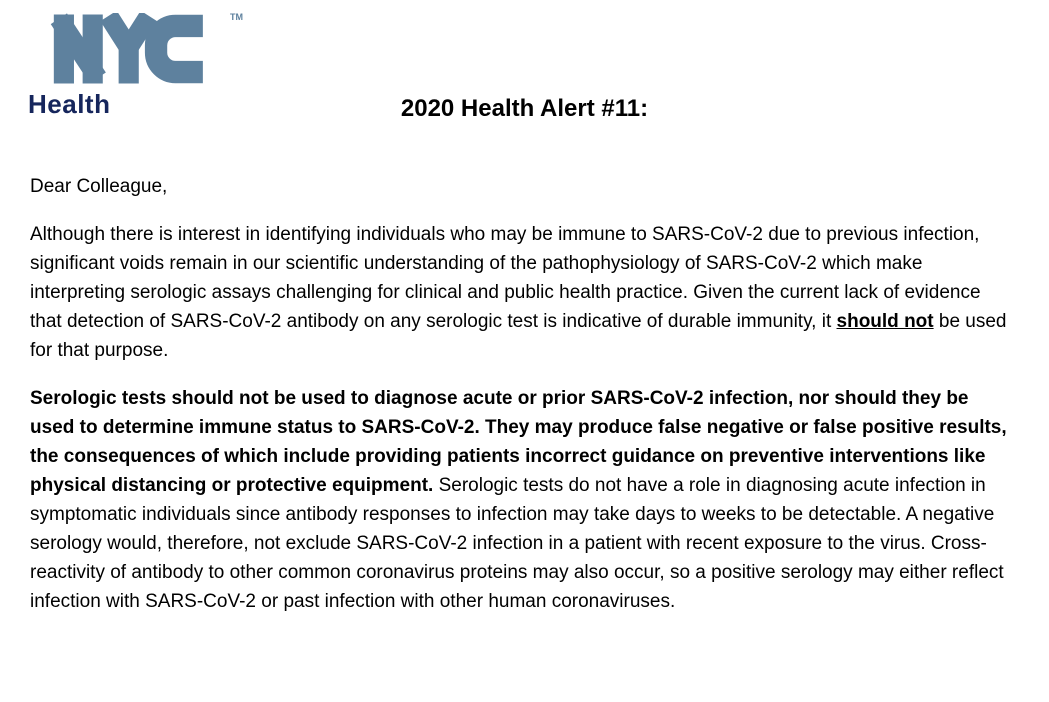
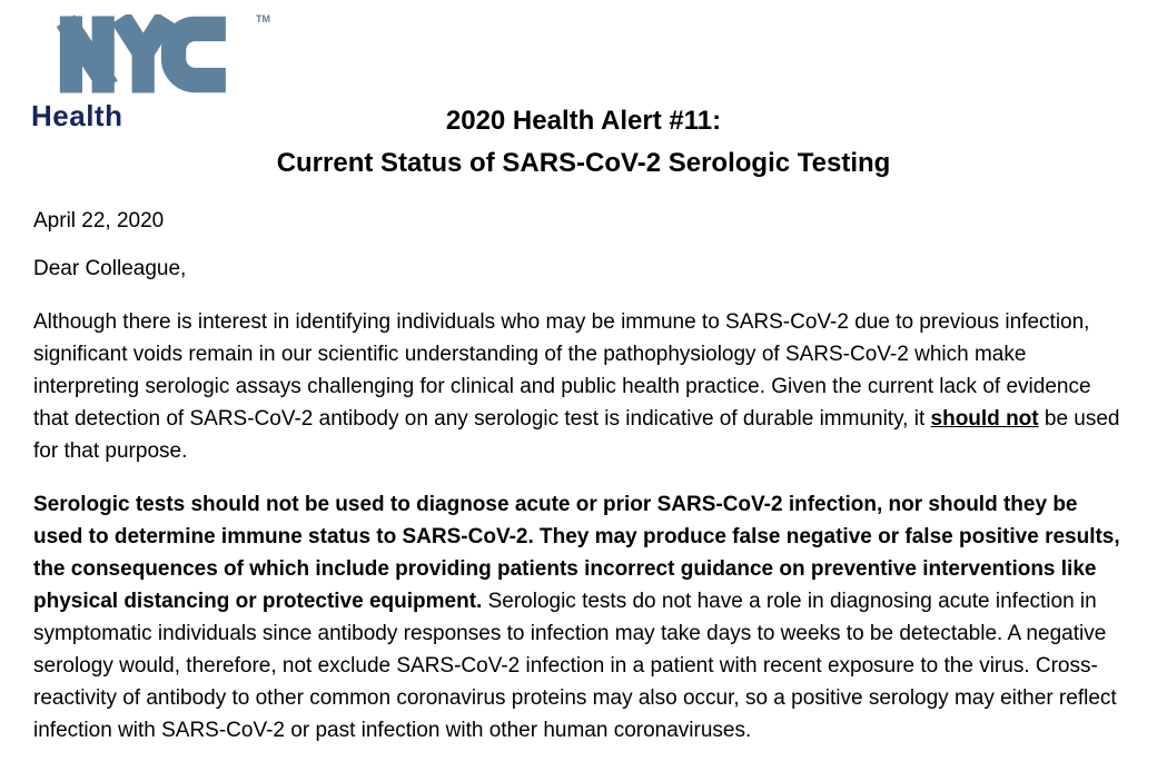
  TM
  Health
  2020 Health Alert #11:
+ Current Status of SARS-CoV-2 Serologic Testing
+ April 22, 2020
  Dear Colleague,
  Although there is interest in identifying individuals who may be immune to SARS-CoV-2 due to previous infection, significant voids remain in our scientific understanding of the pathophysiology of SARS-CoV-2 which make interpreting serologic assays challenging for clinical and public health practice. Given the current lack of evidence that detection of SARS-CoV-2 antibody on any serologic test is indicative of durable immunity, it should not be used for that purpose.
  Serologic tests should not be used to diagnose acute or prior SARS-CoV-2 infection, nor should they be used to determine immune status to SARS-CoV-2. They may produce false negative or false positive results, the consequences of which include providing patients incorrect guidance on preventive interventions like physical distancing or protective equipment. Serologic tests do not have a role in diagnosing acute infection in symptomatic individuals since antibody responses to infection may take days to weeks to be detectable. A negative serology would, therefore, not exclude SARS-CoV-2 infection in a patient with recent exposure to the virus. Cross-reactivity of antibody to other common coronavirus proteins may also occur, so a positive serology may either reflect infection with SARS-CoV-2 or past infection with other human coronaviruses.
